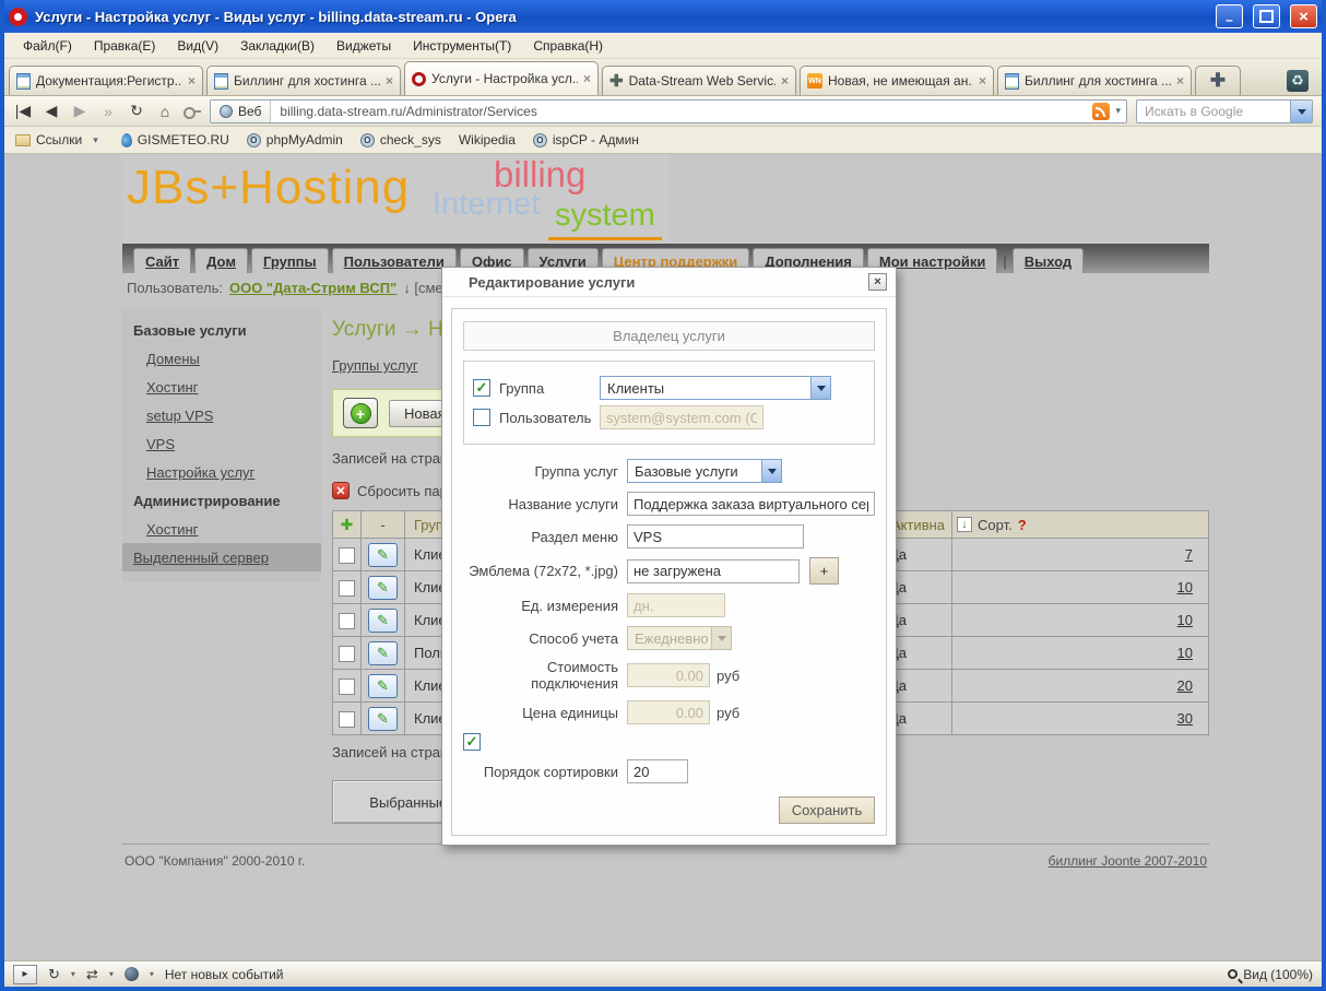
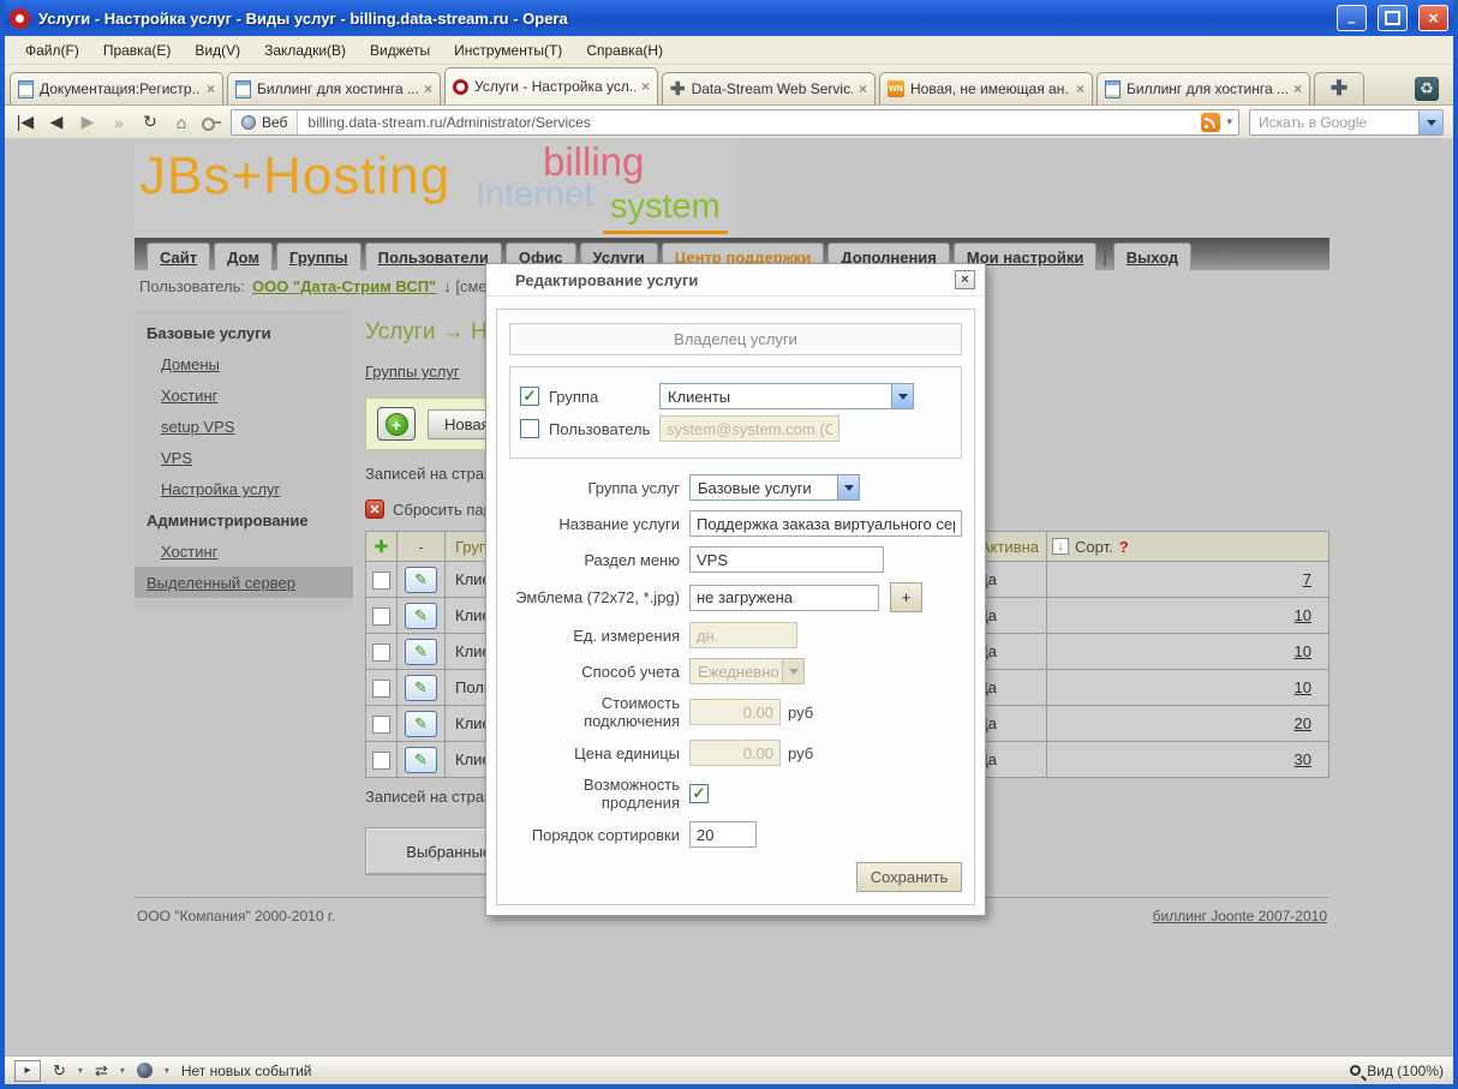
  Услуги - Настройка услуг - Виды услуг - billing.data-stream.ru - Opera
  Файл(F)
  Правка(E)
  Вид(V)
  Закладки(B)
  Виджеты
  Инструменты(T)
  Справка(H)
  Документация:Регистр..
  Биллинг для хостинга ...
  Услуги - Настройка усл..
  Data-Stream Web Servic.
  Новая, не имеющая ан.
  Биллинг для хостинга ...
  |◀
  ◀
  ▶
  »
  ↻
  ⌂
  Веб
  billing.data-stream.ru/Administrator/Services
  Искать в Google
- Ссылки
- GISMETEO.RU
- phpMyAdmin
- check_sys
- Wikipedia
- ispCP - Админ
  JBs+Hosting
  Internet
  billing
  system
  Сайт
  Дом
  Группы
  Пользователи
  Офис
  Услуги
  Центр поддержки
  Дополнения
  Мои настройки
  |
  Выход
  Пользователь:
  ООО "Дата-Стрим ВСП"
  ↓ [сме
  Базовые услуги
  Домены
  Хостинг
  setup VPS
  VPS
  Настройка услуг
  Администрирование
  Хостинг
  Выделенный сервер
  Услуги → Н
  Группы услуг
  Записей на стра
  Сбросить па
  	-	Груп	ктивна	Сорт. ?
  Записей на стра
  ООО "Компания" 2000-2010 г.
  биллинг Joonte 2007-2010
  Редактирование услуги
  Владелец услуги
  Группа
  Клиенты
  Пользователь
  system@system.com (С
  Группа услуг
  Базовые услуги
  Название услуги
  Поддержка заказа виртуального се
  Раздел меню
  VPS
  Эмблема (72x72, *.jpg)
  не загружена
  +
  Ед. измерения
  дн.
  Способ учета
  Ежедневно
  Стоимость подключения
  0.00
  руб
  Цена единицы
  0.00
  руб
+ Возможность продления
  Порядок сортировки
  20
  Сохранить
  ↻
  ⇄
  Нет новых событий
  Вид (100%)
